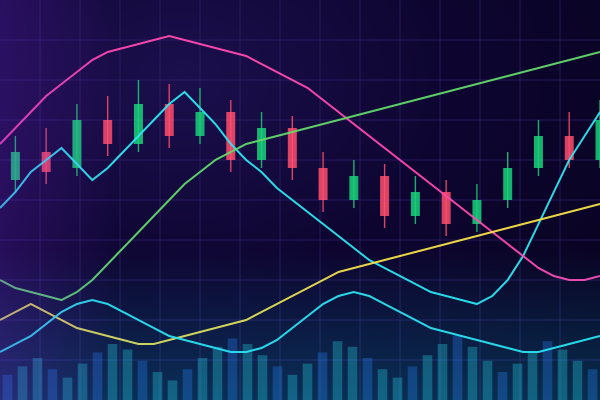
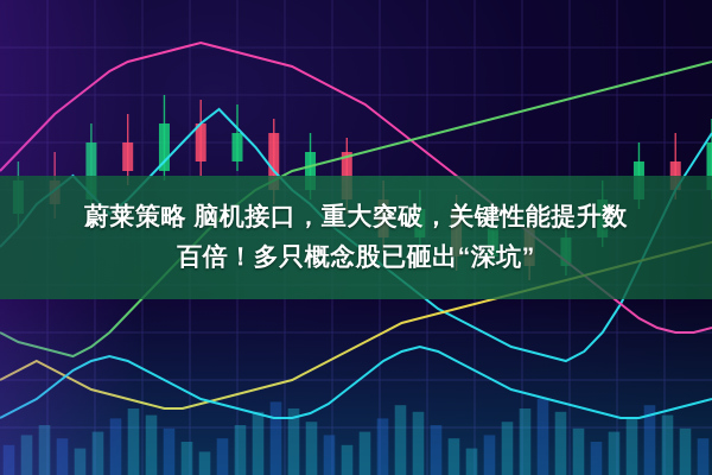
+ 蔚莱策略 脑机接口，重大突破，关键性能提升数
+ 百倍！多只概念股已砸出“深坑”
